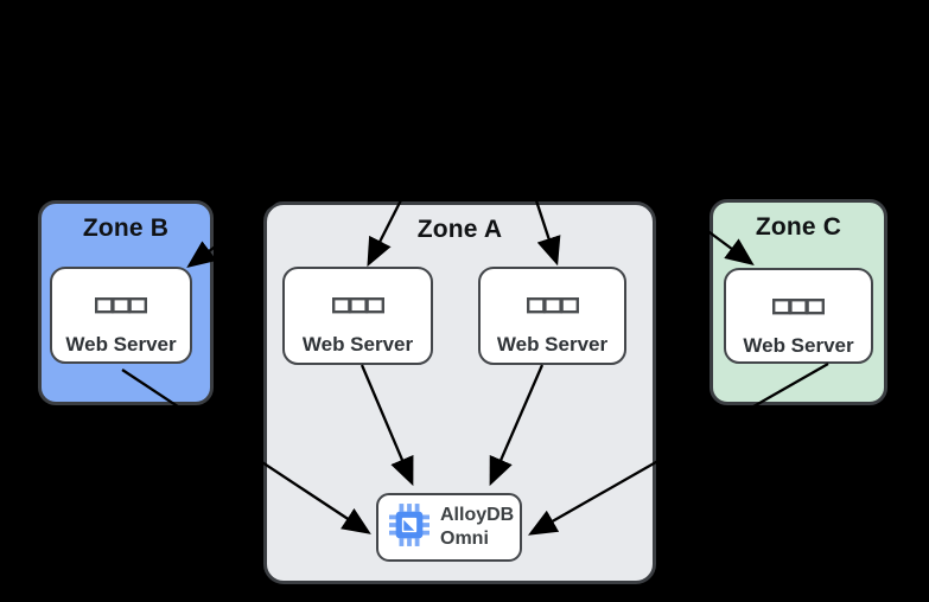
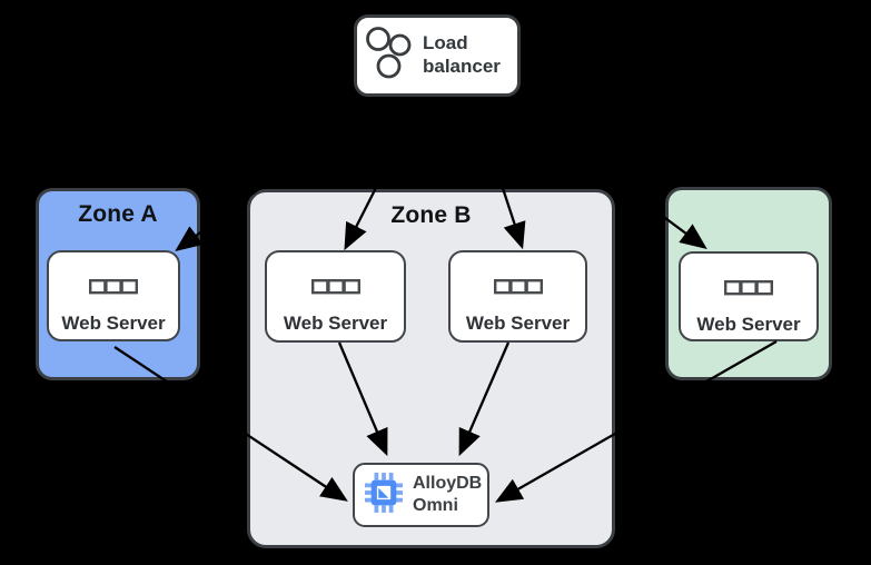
+ Load balancer
- Zone B
+ Zone A
  Web Server
- Zone A
+ Zone B
  Web Server
  Web Server
  AlloyDB
  Omni
- Zone C
  Web Server
